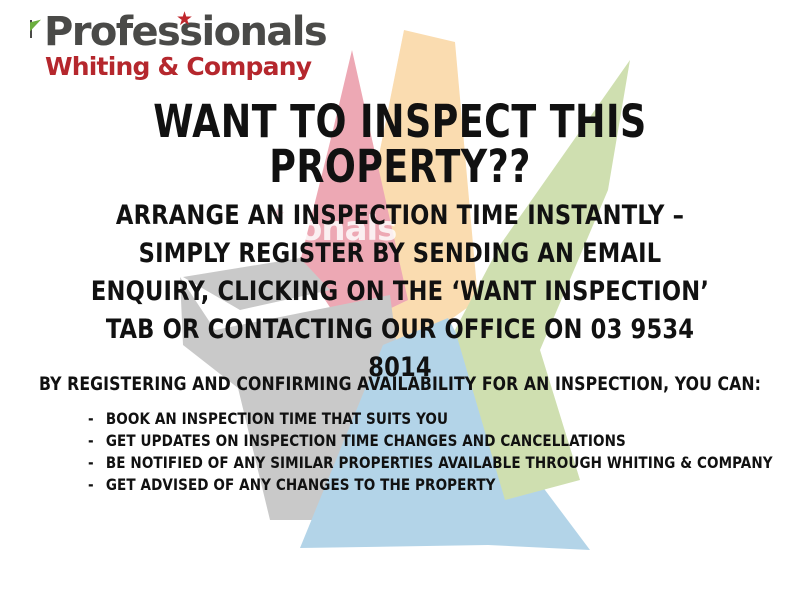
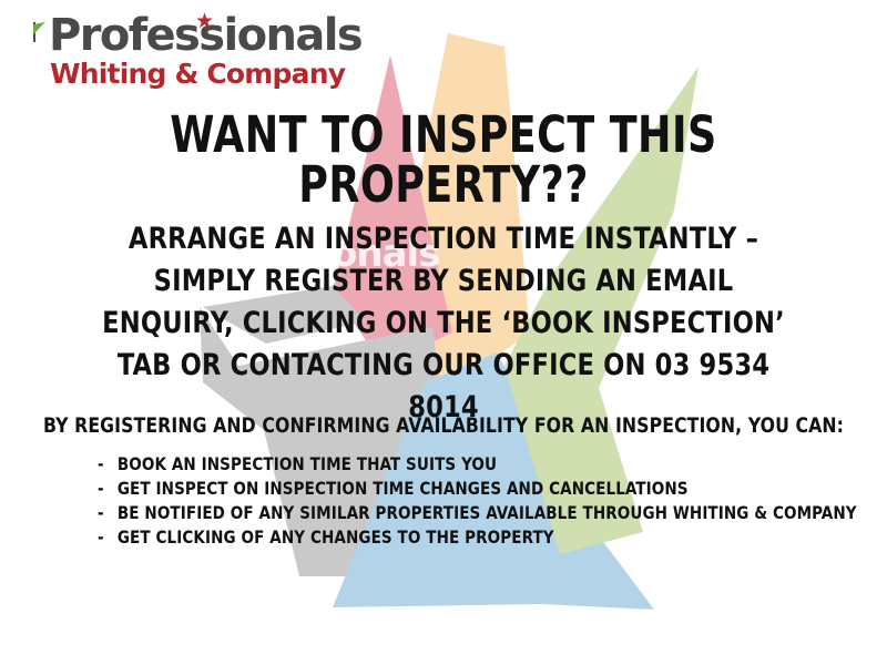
  Professionals
  ★
  Professionals
  ★
  Whiting & Company
  WANT TO INSPECT THIS PROPERTY??
- ARRANGE AN INSPECTION TIME INSTANTLY – SIMPLY REGISTER BY SENDING AN EMAIL ENQUIRY, CLICKING ON THE ‘WANT INSPECTION’ TAB OR CONTACTING OUR OFFICE ON 03 9534 8014
+ ARRANGE AN INSPECTION TIME INSTANTLY – SIMPLY REGISTER BY SENDING AN EMAIL ENQUIRY, CLICKING ON THE ‘BOOK INSPECTION’ TAB OR CONTACTING OUR OFFICE ON 03 9534 8014
  BY REGISTERING AND CONFIRMING AVAILABILITY FOR AN INSPECTION, YOU CAN:
  - BOOK AN INSPECTION TIME THAT SUITS YOU
- - GET UPDATES ON INSPECTION TIME CHANGES AND CANCELLATIONS
+ - GET INSPECT ON INSPECTION TIME CHANGES AND CANCELLATIONS
  - BE NOTIFIED OF ANY SIMILAR PROPERTIES AVAILABLE THROUGH WHITING & COMPANY
- - GET ADVISED OF ANY CHANGES TO THE PROPERTY
+ - GET CLICKING OF ANY CHANGES TO THE PROPERTY
